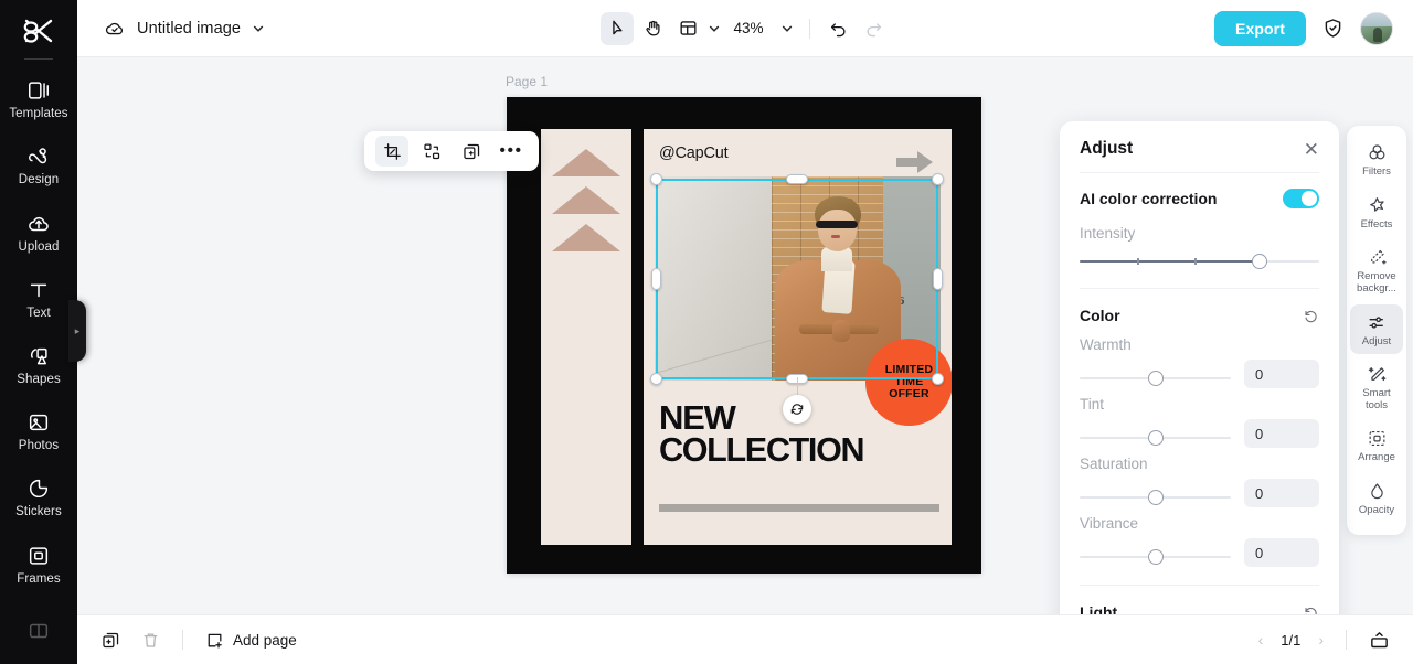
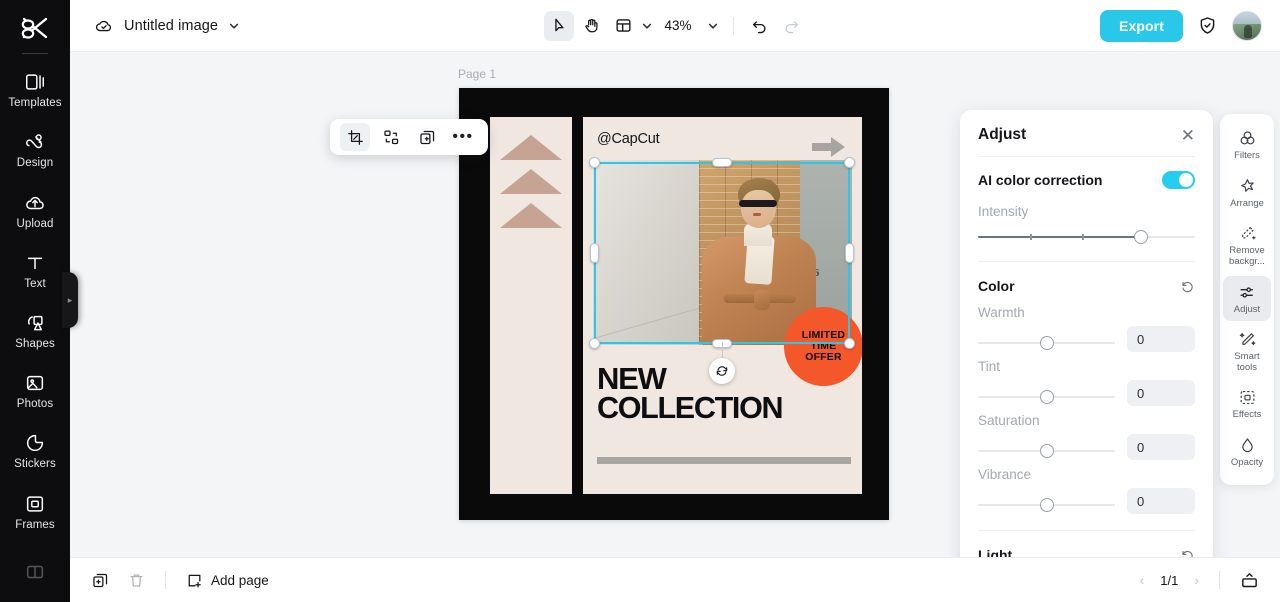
  Templates
  Design
  Upload
  Text
  Shapes
  Photos
  Stickers
  Frames
  ▸
  Untitled image
  43%
  Export
  Page 1
  @CapCut
  LIMITED
  TIME
  OFFER
  NEW
  COLLECTION
  •••
  Adjust
  ✕
  AI color correction
  Intensity
  Color
  Warmth
  0
  Tint
  0
  Saturation
  0
  Vibrance
  0
  Light
  Filters
- Effects
+ Arrange
  Remove backgr...
  Adjust
  Smart tools
- Arrange
+ Effects
  Opacity
  Add page
  ‹
  1/1
  ›
